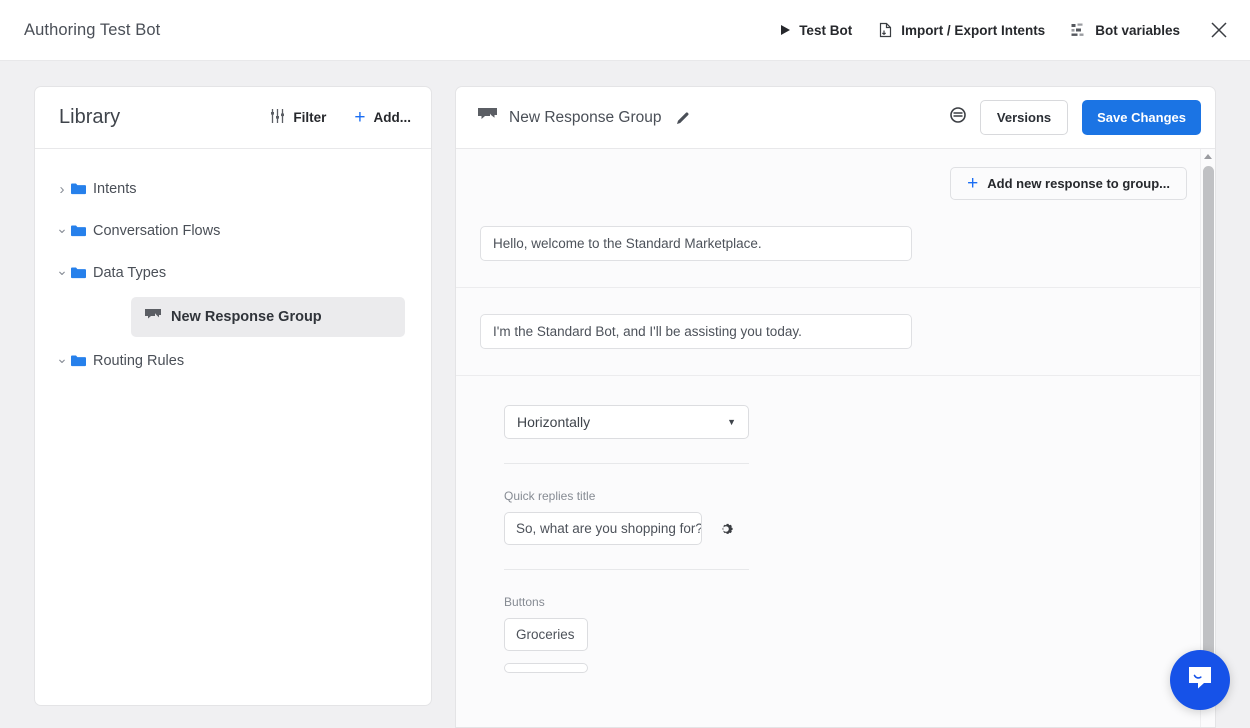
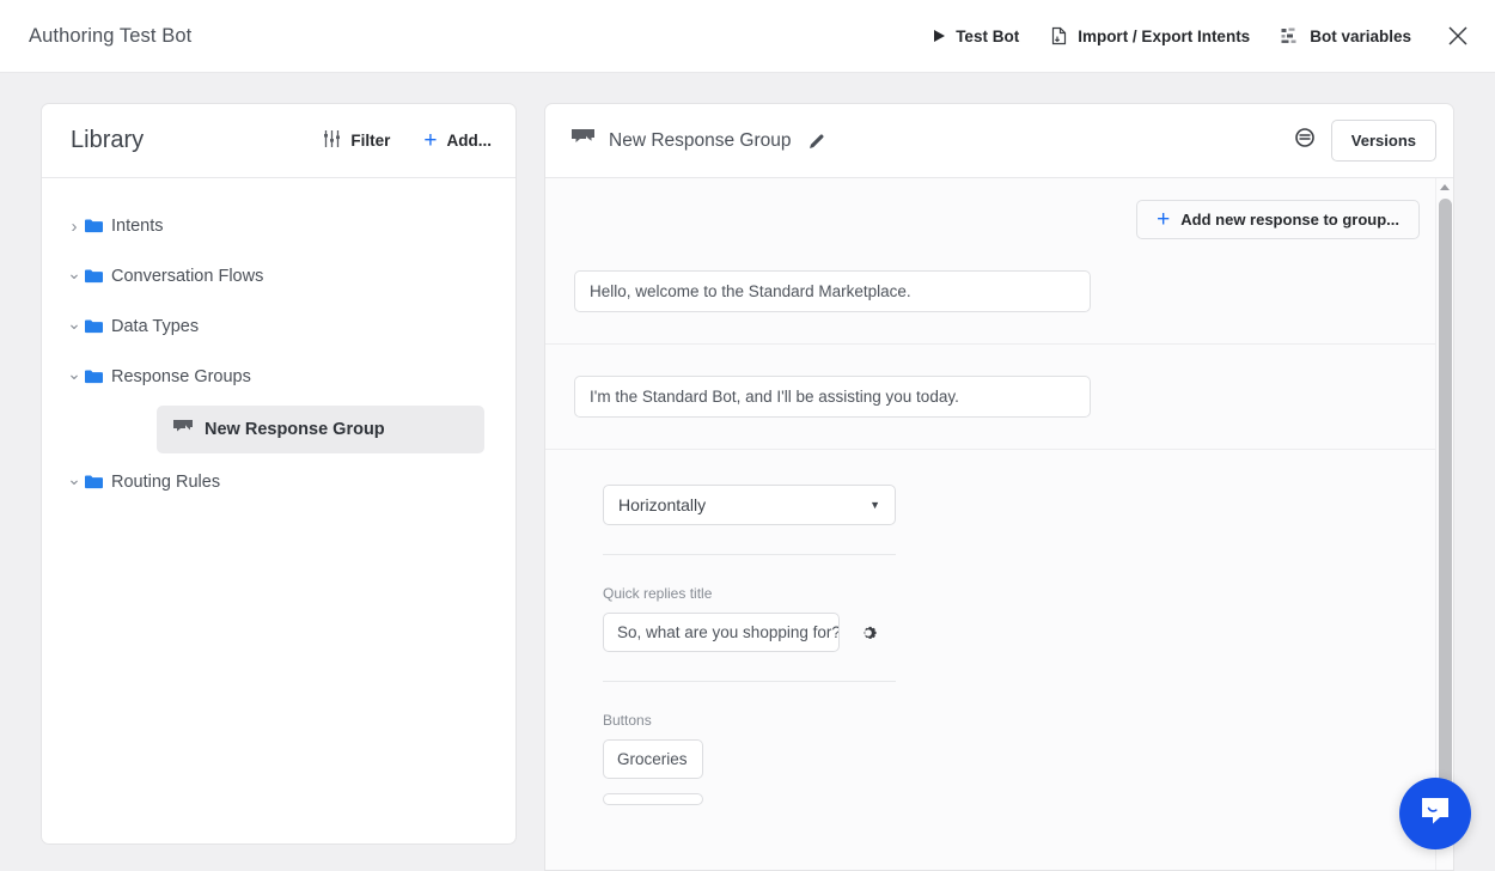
  Authoring Test Bot
  Test Bot
  Import / Export Intents
  Bot variables
  Library
  Filter
  +
  Add...
  Intents
  Conversation Flows
  Data Types
+ Response Groups
  New Response Group
  Routing Rules
  New Response Group
  Versions
- Save Changes
  +
  Add new response to group...
  Hello, welcome to the Standard Marketplace.
  I'm the Standard Bot, and I'll be assisting you today.
  Horizontally
  ▼
  Quick replies title
  So, what are you shopping for?
  Buttons
  Groceries
